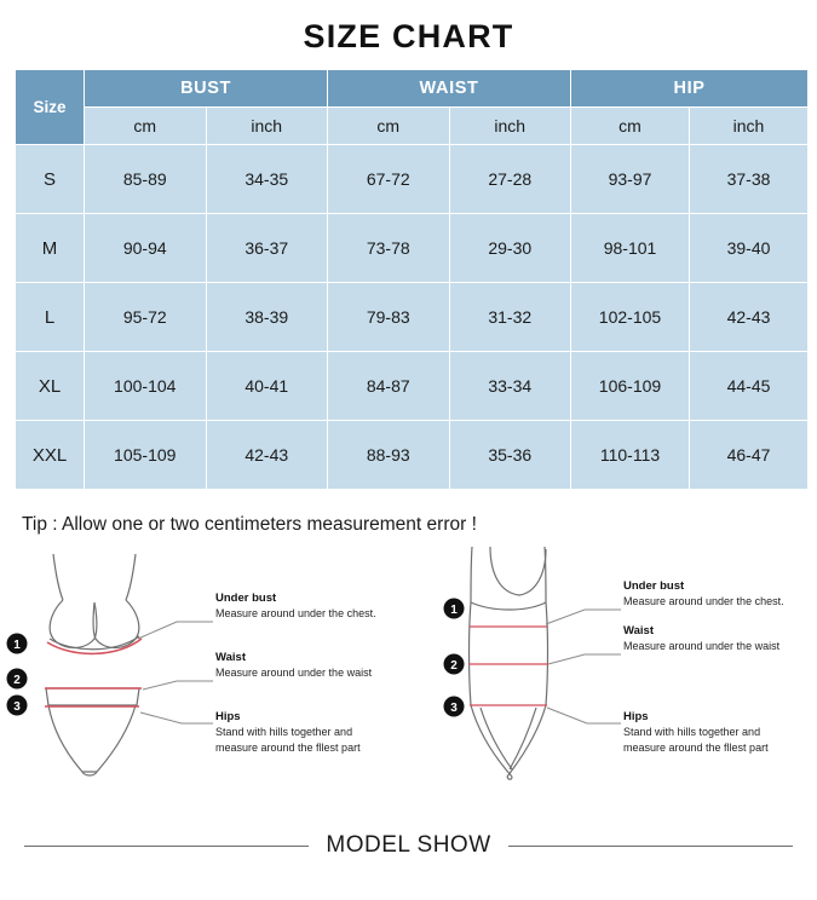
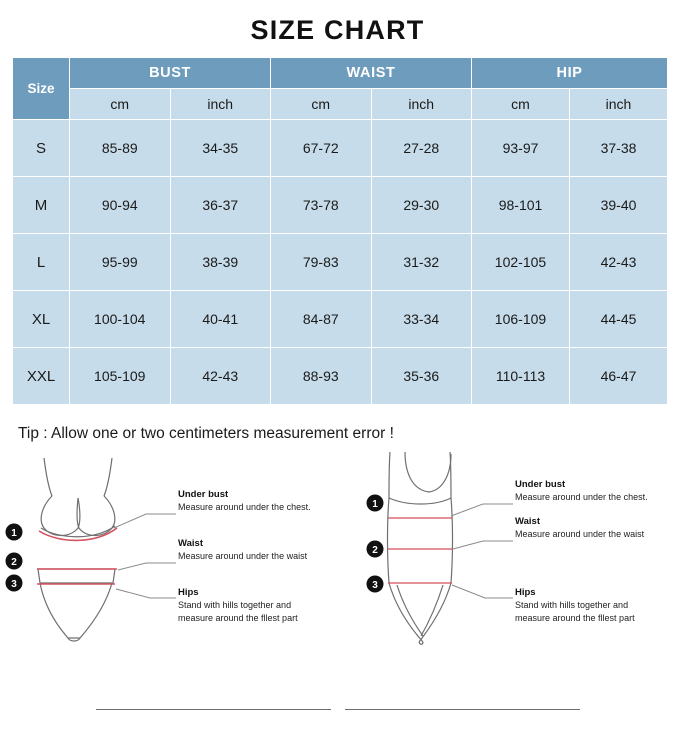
  SIZE CHART
  Size	BUST	WAIST	HIP
  cm	inch	cm	inch	cm	inch
  S	85-89	34-35	67-72	27-28	93-97	37-38
  M	90-94	36-37	73-78	29-30	98-101	39-40
- L	95-72	38-39	79-83	31-32	102-105	42-43
+ L	95-99	38-39	79-83	31-32	102-105	42-43
  XL	100-104	40-41	84-87	33-34	106-109	44-45
  XXL	105-109	42-43	88-93	35-36	110-113	46-47
  Tip : Allow one or two centimeters measurement error !
  1
  2
  3
  Under bust
  Measure around under the chest.
  Waist
  Measure around under the waist
  Hips
  Stand with hills together and
  measure around the fllest part
  1
  2
  3
  Under bust
  Measure around under the chest.
  Waist
  Measure around under the waist
  Hips
  Stand with hills together and
  measure around the fllest part
- MODEL SHOW
